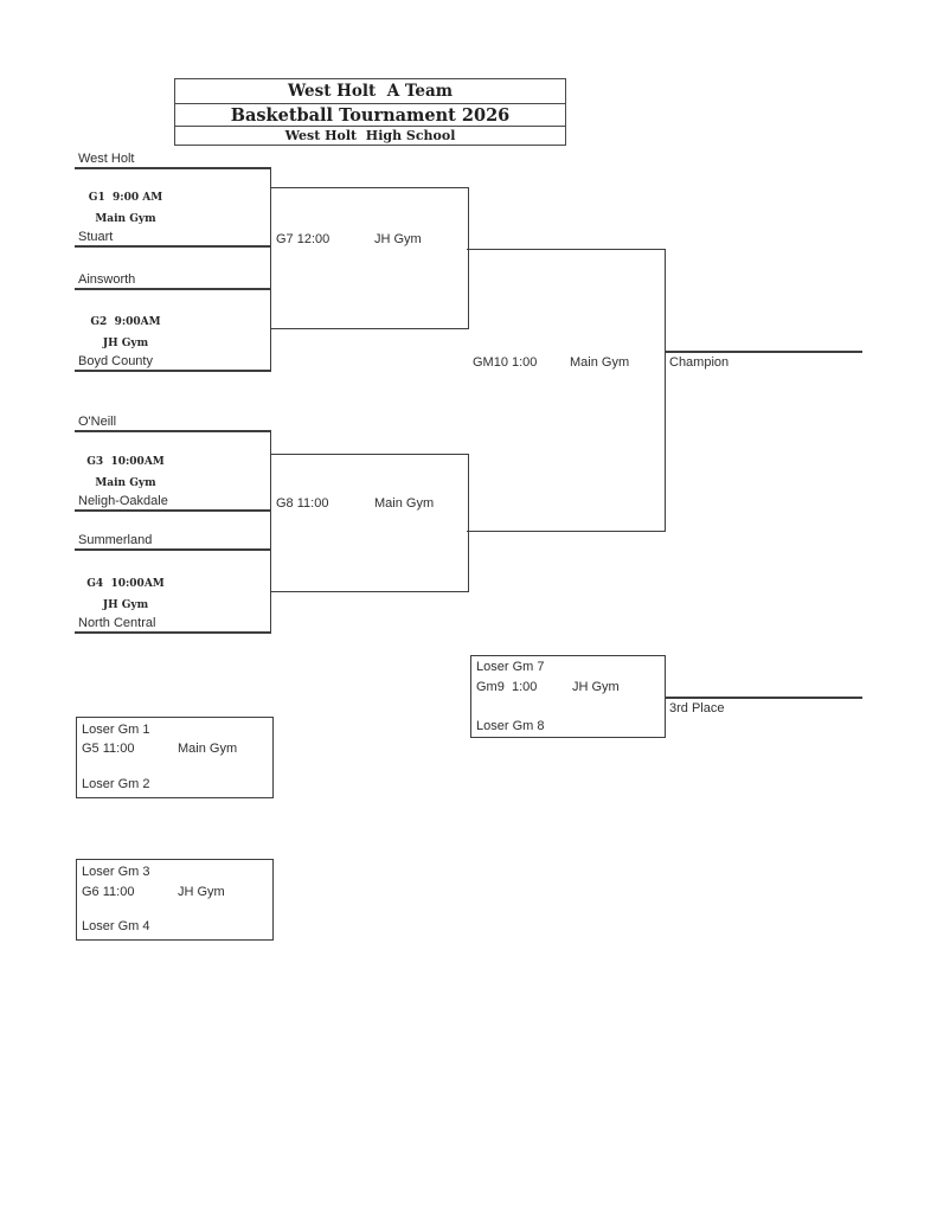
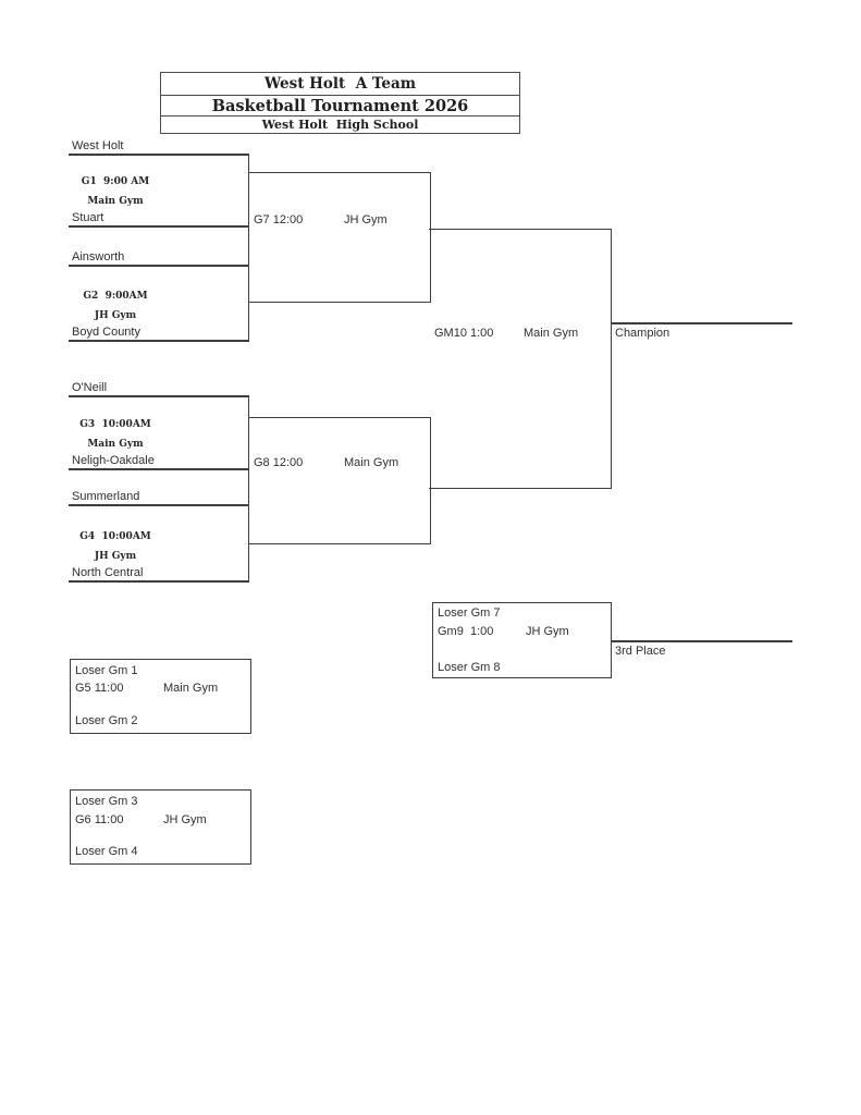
  West Holt A Team
  Basketball Tournament 2026
  West Holt High School
  West Holt
  G1 9:00 AM
  Main Gym
  Stuart
  Ainsworth
  G2 9:00AM
  JH Gym
  Boyd County
  O'Neill
  G3 10:00AM
  Main Gym
  Neligh-Oakdale
  Summerland
  G4 10:00AM
  JH Gym
  North Central
  G7 12:00
  JH Gym
- G8 11:00
+ G8 12:00
  Main Gym
  GM10 1:00
  Main Gym
  Champion
  Loser Gm 7
  Gm9 1:00
  JH Gym
  Loser Gm 8
  3rd Place
  Loser Gm 1
  G5 11:00
  Main Gym
  Loser Gm 2
  Loser Gm 3
  G6 11:00
  JH Gym
  Loser Gm 4
